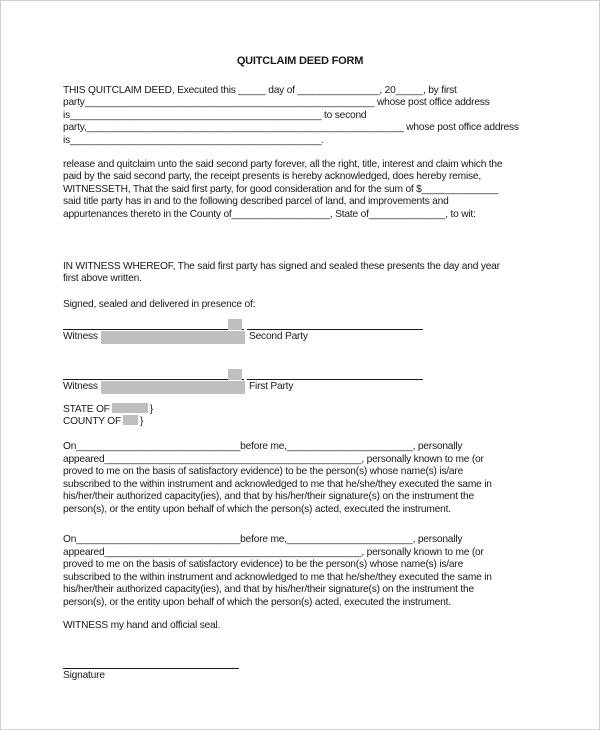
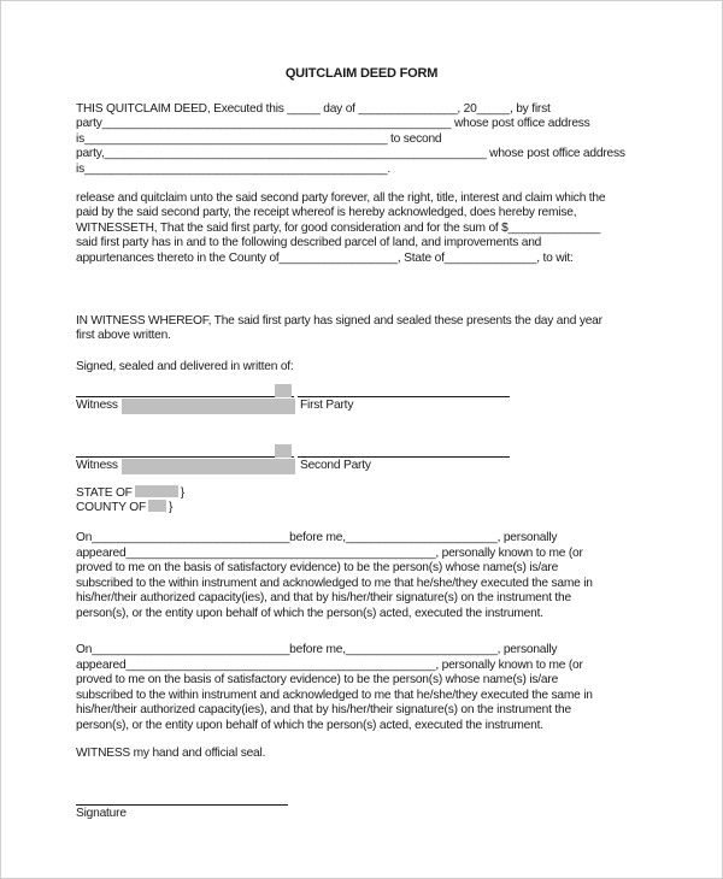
  QUITCLAIM DEED FORM
  THIS QUITCLAIM DEED, Executed this _____ day of _______________, 20_____, by first
  party_____________________________________________________ whose post office address
  is______________________________________________ to second
  party,__________________________________________________________ whose post office address
  is______________________________________________.
  release and quitclaim unto the said second party forever, all the right, title, interest and claim which the
- paid by the said second party, the receipt presents is hereby acknowledged, does hereby remise,
+ paid by the said second party, the receipt whereof is hereby acknowledged, does hereby remise,
  WITNESSETH, That the said first party, for good consideration and for the sum of $______________
- said title party has in and to the following described parcel of land, and improvements and
+ said first party has in and to the following described parcel of land, and improvements and
  appurtenances thereto in the County of__________________, State of______________, to wit:
  IN WITNESS WHEREOF, The said first party has signed and sealed these presents the day and year
  first above written.
- Signed, sealed and delivered in presence of:
+ Signed, sealed and delivered in written of:
  Witness
- Second Party
+ First Party
  Witness
- First Party
+ Second Party
  STATE OF }
  COUNTY OF }
  On______________________________before me,_______________________, personally
  appeared_______________________________________________, personally known to me (or
  proved to me on the basis of satisfactory evidence) to be the person(s) whose name(s) is/are
  subscribed to the within instrument and acknowledged to me that he/she/they executed the same in
  his/her/their authorized capacity(ies), and that by his/her/their signature(s) on the instrument the
  person(s), or the entity upon behalf of which the person(s) acted, executed the instrument.
  On______________________________before me,_______________________, personally
  appeared_______________________________________________, personally known to me (or
  proved to me on the basis of satisfactory evidence) to be the person(s) whose name(s) is/are
  subscribed to the within instrument and acknowledged to me that he/she/they executed the same in
  his/her/their authorized capacity(ies), and that by his/her/their signature(s) on the instrument the
  person(s), or the entity upon behalf of which the person(s) acted, executed the instrument.
  WITNESS my hand and official seal.
  Signature
